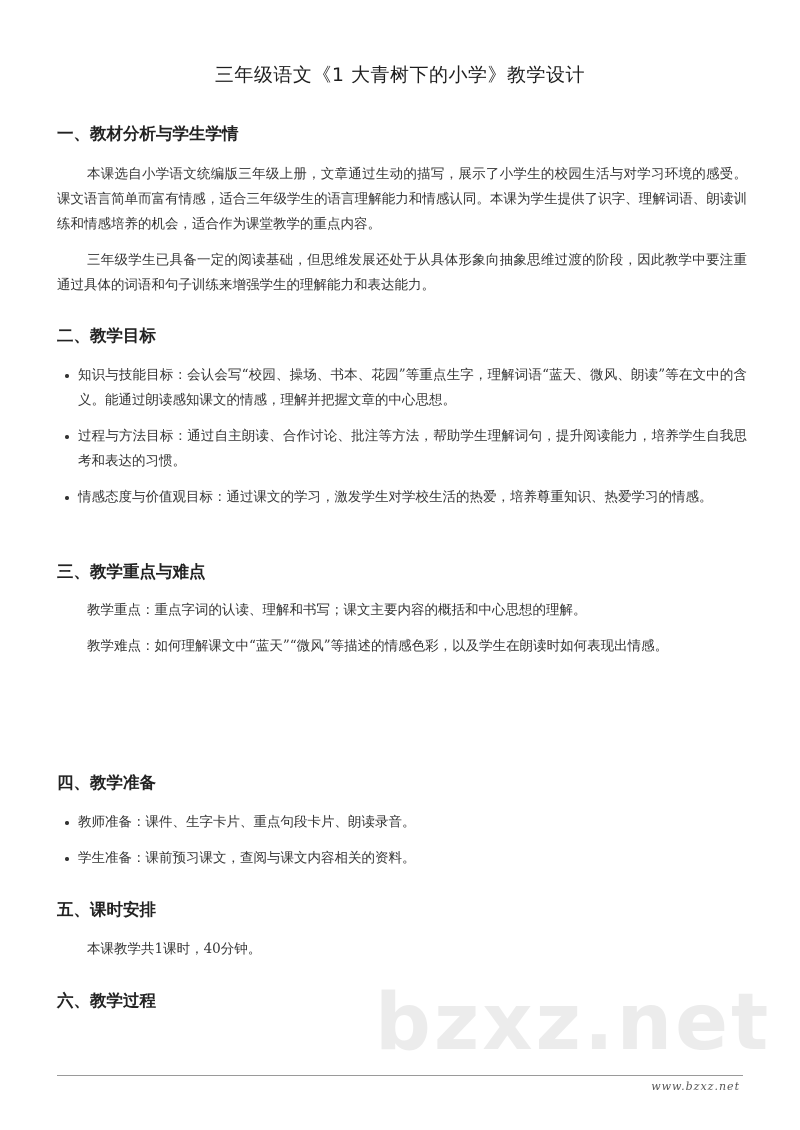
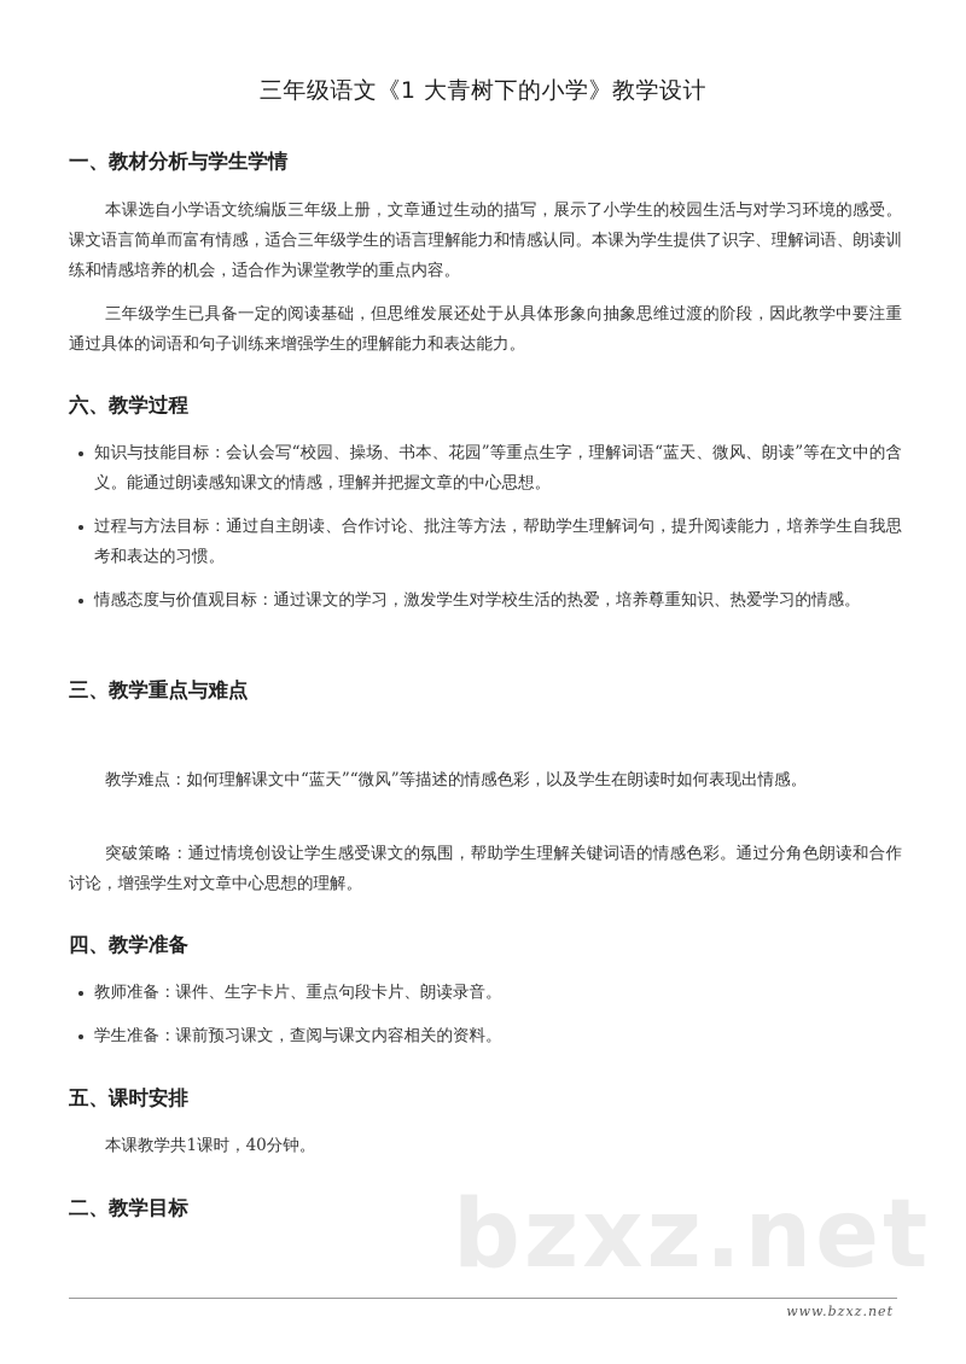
  三年级语文《1 大青树下的小学》教学设计
  一、教材分析与学生学情
  本课选自小学语文统编版三年级上册，文章通过生动的描写，展示了小学生的校园生活与对学习环境的感受。课文语言简单而富有情感，适合三年级学生的语言理解能力和情感认同。本课为学生提供了识字、理解词语、朗读训练和情感培养的机会，适合作为课堂教学的重点内容。
  三年级学生已具备一定的阅读基础，但思维发展还处于从具体形象向抽象思维过渡的阶段，因此教学中要注重通过具体的词语和句子训练来增强学生的理解能力和表达能力。
- 二、教学目标
+ 六、教学过程
  知识与技能目标：会认会写“校园、操场、书本、花园”等重点生字，理解词语“蓝天、微风、朗读”等在文中的含义。能通过朗读感知课文的情感，理解并把握文章的中心思想。
  过程与方法目标：通过自主朗读、合作讨论、批注等方法，帮助学生理解词句，提升阅读能力，培养学生自我思考和表达的习惯。
  情感态度与价值观目标：通过课文的学习，激发学生对学校生活的热爱，培养尊重知识、热爱学习的情感。
  三、教学重点与难点
- 教学重点：重点字词的认读、理解和书写；课文主要内容的概括和中心思想的理解。
  教学难点：如何理解课文中“蓝天”“微风”等描述的情感色彩，以及学生在朗读时如何表现出情感。
+ 突破策略：通过情境创设让学生感受课文的氛围，帮助学生理解关键词语的情感色彩。通过分角色朗读和合作讨论，增强学生对文章中心思想的理解。
  四、教学准备
  教师准备：课件、生字卡片、重点句段卡片、朗读录音。
  学生准备：课前预习课文，查阅与课文内容相关的资料。
  五、课时安排
  本课教学共1课时，40分钟。
- 六、教学过程
+ 二、教学目标
  www.bzxz.net
